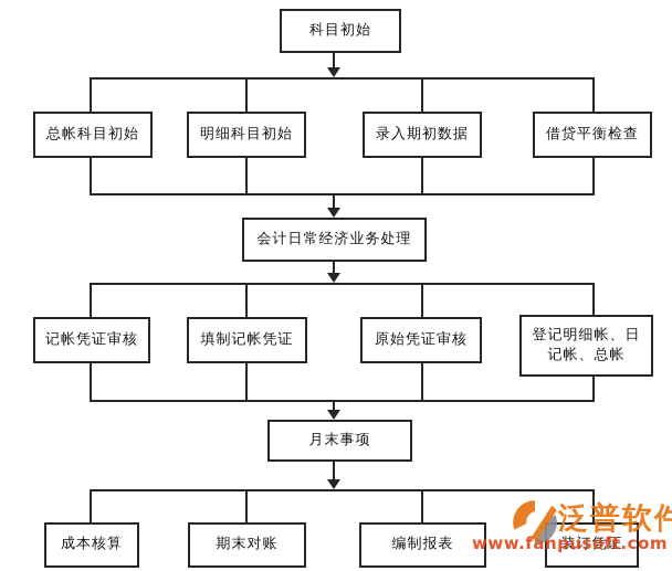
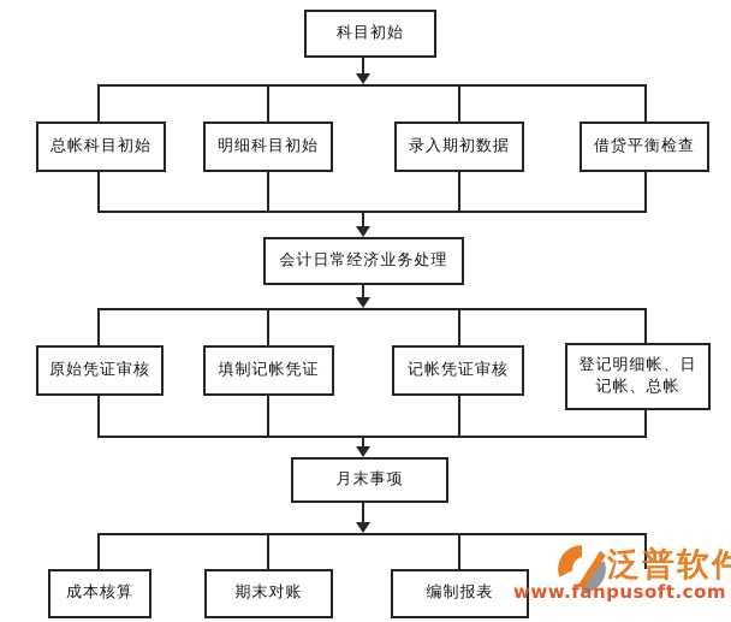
  科目初始
  总帐科目初始
  明细科目初始
  录入期初数据
  借贷平衡检查
  会计日常经济业务处理
- 记帐凭证审核
+ 原始凭证审核
  填制记帐凭证
- 原始凭证审核
+ 记帐凭证审核
  登记明细帐、日记帐、总帐
  月末事项
  成本核算
  期末对账
  编制报表
- 装订凭证
  泛普软件
  www.fanpusoft.com
